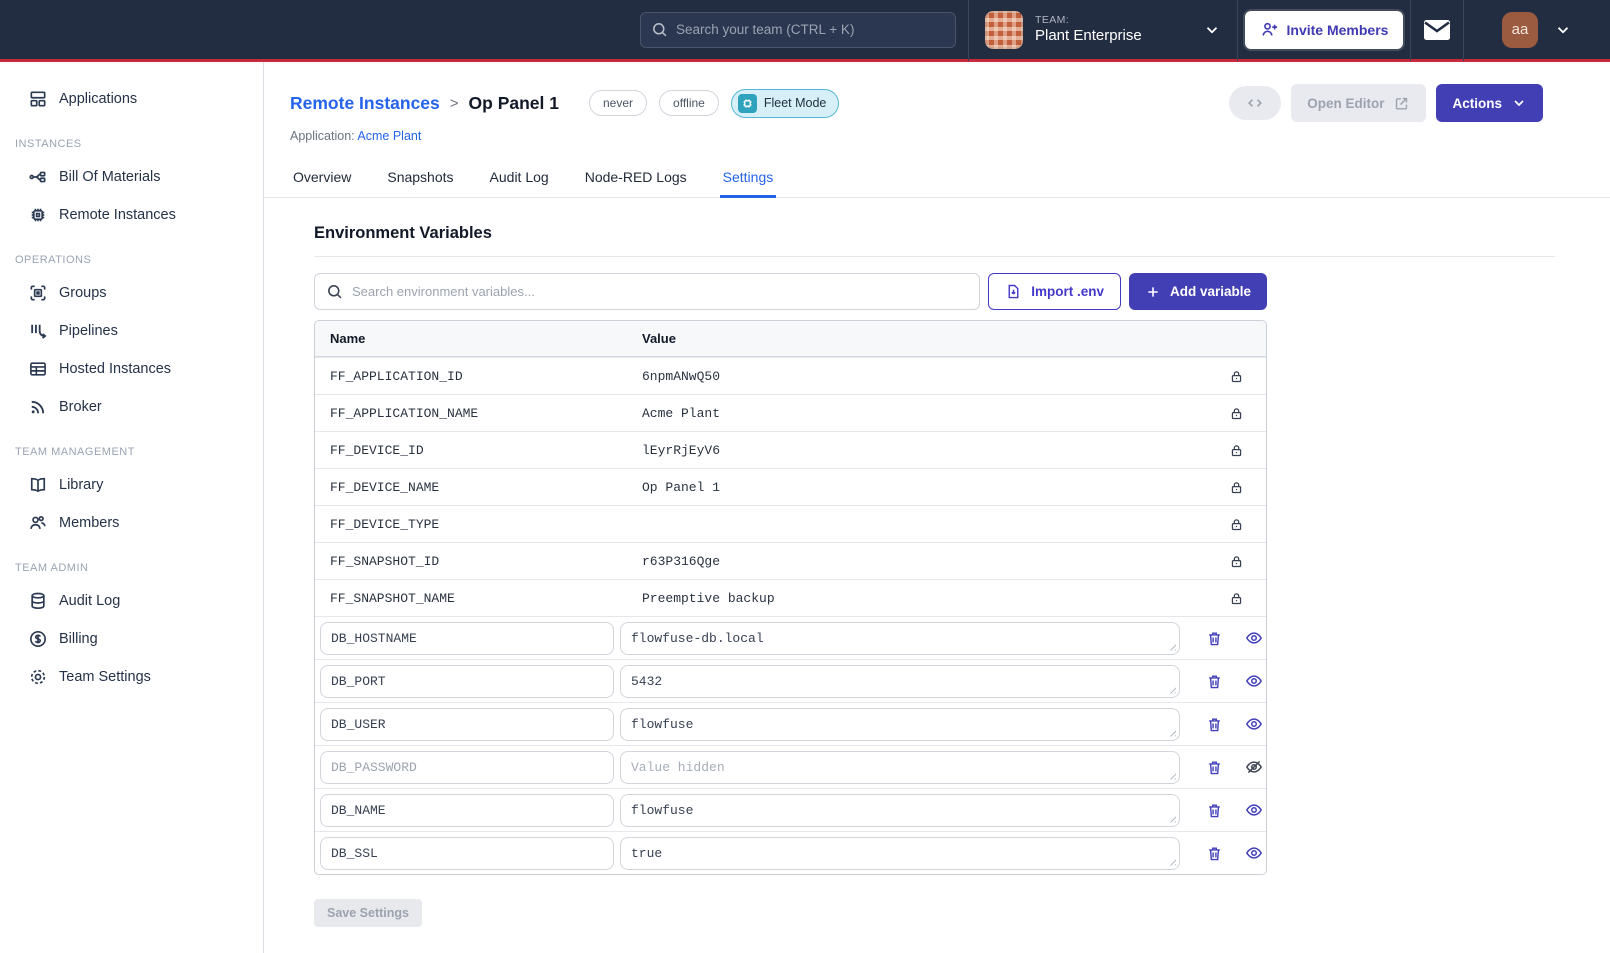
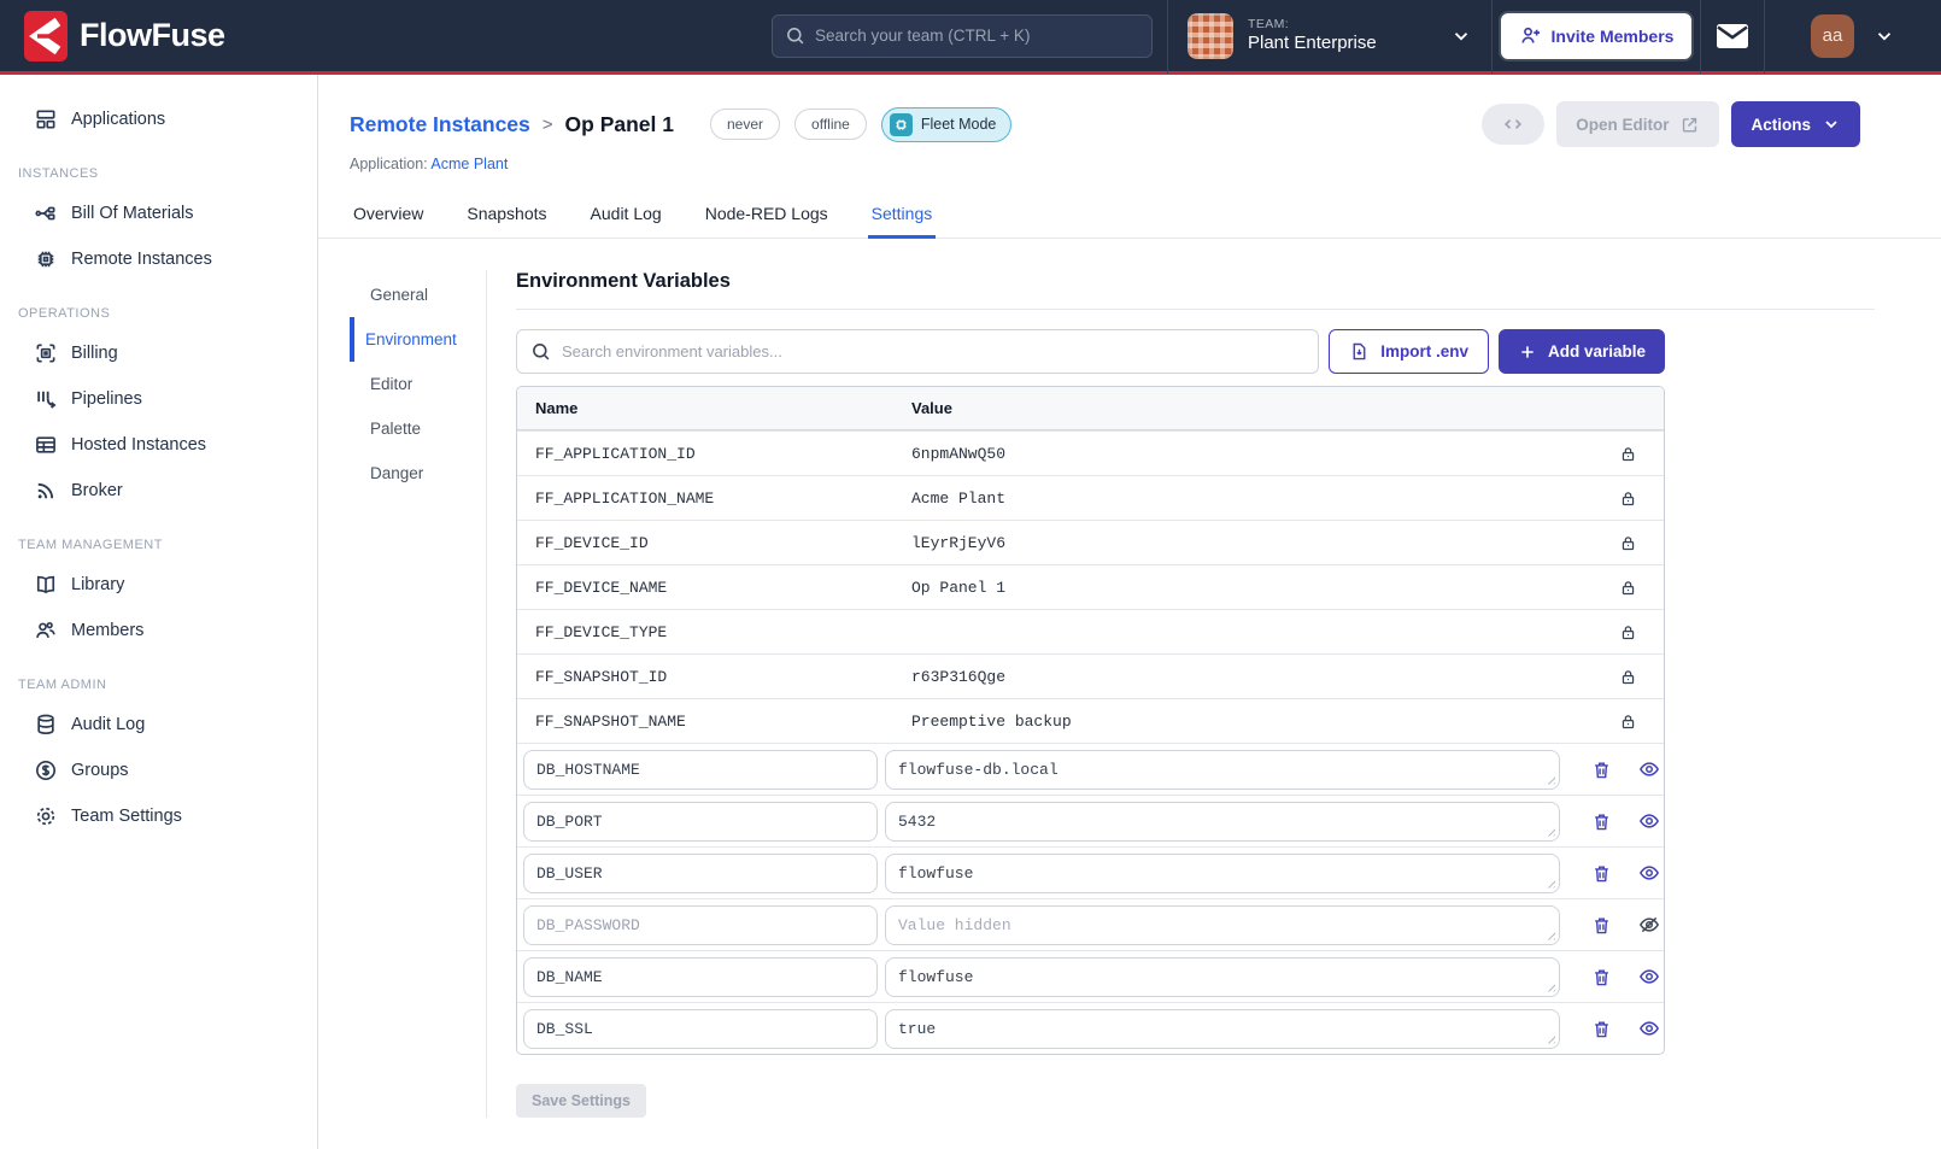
+ FlowFuse
  Search your team (CTRL + K)
  TEAM:
  Plant Enterprise
  Invite Members
  aa
  Applications
  INSTANCES
  Bill Of Materials
  Remote Instances
  OPERATIONS
- Groups
+ Billing
  Pipelines
  Hosted Instances
  Broker
  TEAM MANAGEMENT
  Library
  Members
  TEAM ADMIN
  Audit Log
- Billing
+ Groups
  Team Settings
  Remote Instances
  >
  Op Panel 1
  never
  offline
  Fleet Mode
  Open Editor
  Actions
  Application: Acme Plant
  Overview
  Snapshots
  Audit Log
  Node-RED Logs
  Settings
+ General
+ Environment
+ Editor
+ Palette
+ Danger
  Environment Variables
  Search environment variables...
  Import .env
  Add variable
  Name
  Value
  FF_APPLICATION_ID
  6npmANwQ50
  FF_APPLICATION_NAME
  Acme Plant
  FF_DEVICE_ID
  lEyrRjEyV6
  FF_DEVICE_NAME
  Op Panel 1
  FF_DEVICE_TYPE
  FF_SNAPSHOT_ID
  r63P316Qge
  FF_SNAPSHOT_NAME
  Preemptive backup
  DB_HOSTNAME
  flowfuse-db.local
  DB_PORT
  5432
  DB_USER
  flowfuse
  DB_PASSWORD
  Value hidden
  DB_NAME
  flowfuse
  DB_SSL
  true
  Save Settings
